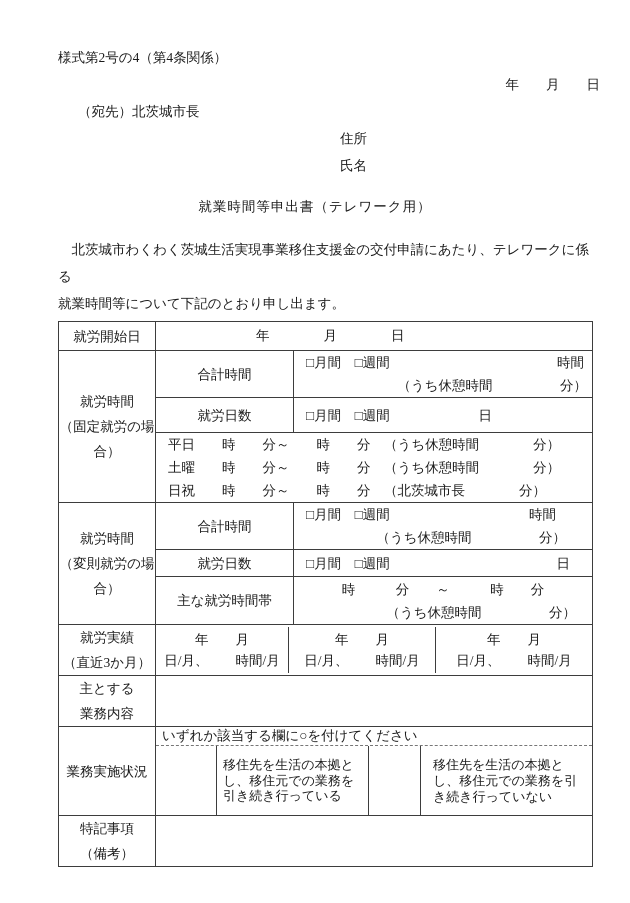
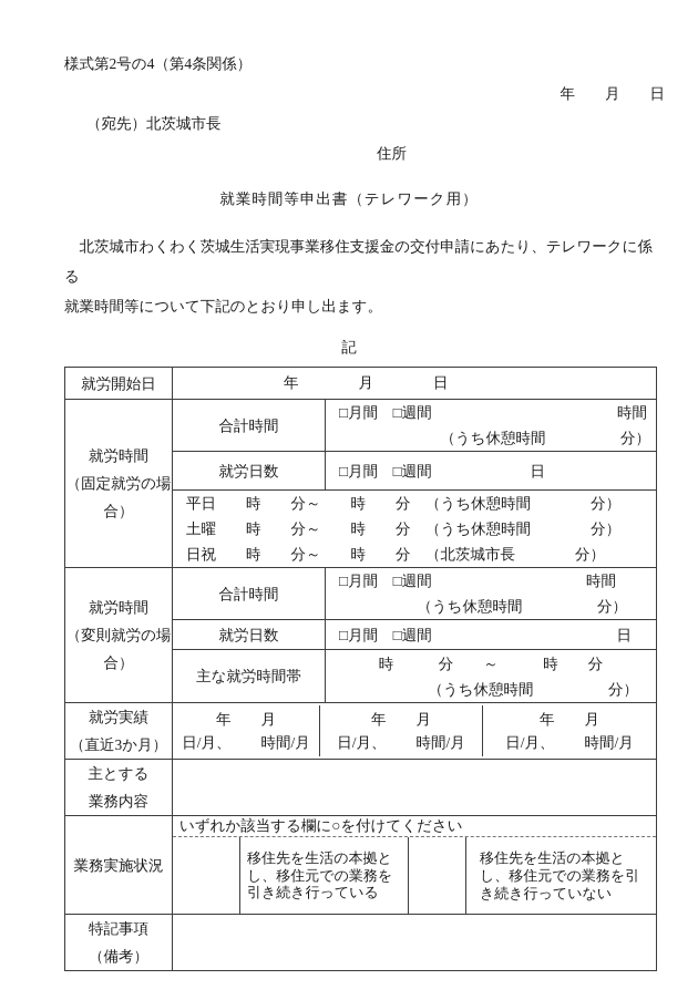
  様式第2号の4（第4条関係）
  年 月 日
  （宛先）北茨城市長
  住所
- 氏名
  就業時間等申出書（テレワーク用）
  北茨城市わくわく茨城生活実現事業移住支援金の交付申請にあたり、テレワークに係る
  就業時間等について下記のとおり申し出ます。
+ 記
  就労開始日	年 月 日
  就労時間 （固定就労の場合）	合計時間	□月間 □週間 時間 （うち休憩時間 分）
  就労日数	□月間 □週間 日
  平日 時 分～ 時 分 （うち休憩時間 分） 土曜 時 分～ 時 分 （うち休憩時間 分） 日祝 時 分～ 時 分 （北茨城市長 分）
  就労時間 （変則就労の場合）	合計時間	□月間 □週間 時間 （うち休憩時間 分）
  就労日数	□月間 □週間 日
  主な就労時間帯	時 分 ～ 時 分 （うち休憩時間 分）
  就労実績 （直近3か月）	年 月 日/月、 時間/月 年 月 日/月、 時間/月 年 月 日/月、 時間/月
  主とする 業務内容
  業務実施状況	いずれか該当する欄に○を付けてください 移住先を生活の本拠とし、移住元での業務を引き続き行っている 移住先を生活の本拠とし、移住元での業務を引き続き行っていない
  特記事項 （備考）
